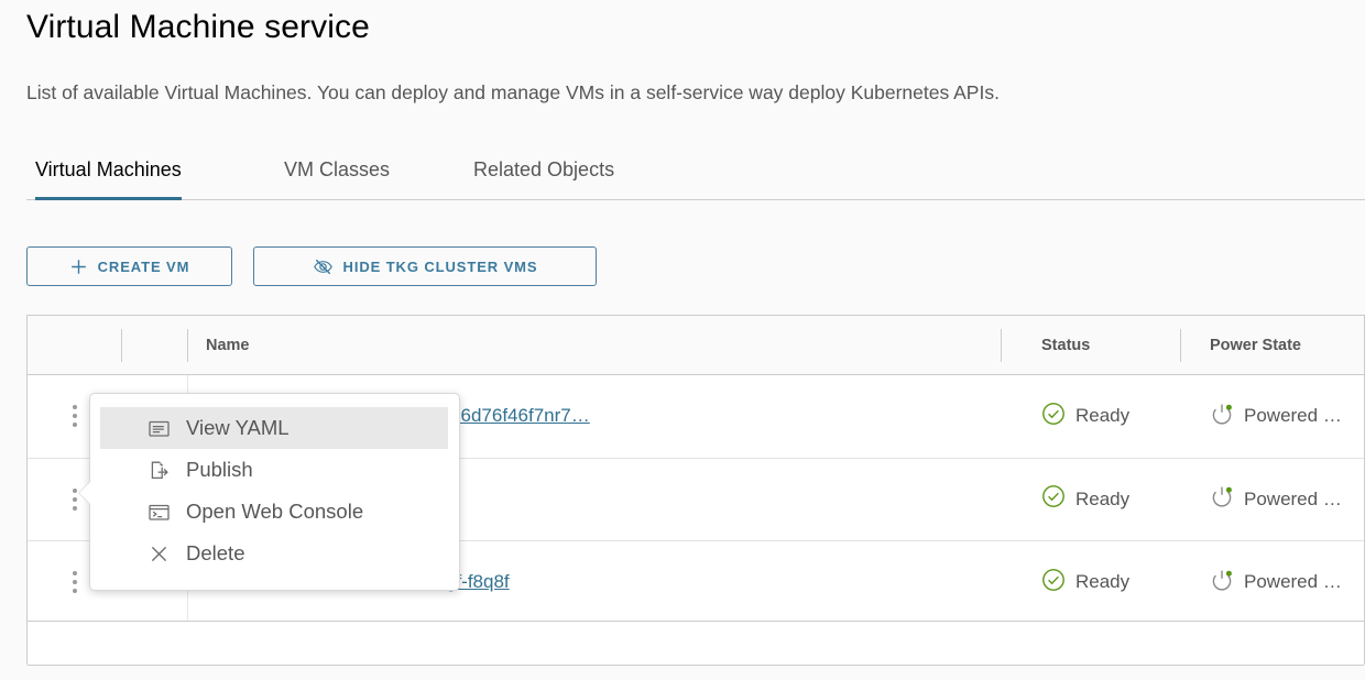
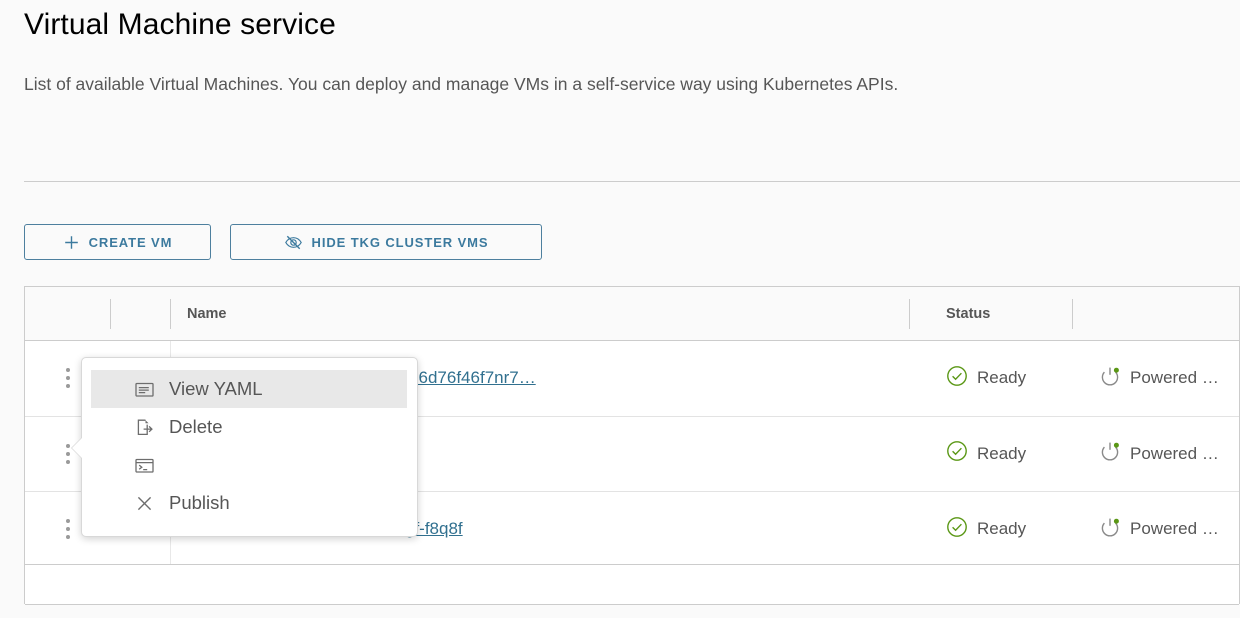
  Virtual Machine service
- List of available Virtual Machines. You can deploy and manage VMs in a self-service way deploy Kubernetes APIs.
+ List of available Virtual Machines. You can deploy and manage VMs in a self-service way using Kubernetes APIs.
- Virtual Machines
- VM Classes
- Related Objects
  CREATE VM
  HIDE TKG CLUSTER VMS
  Name
  Status
- Power State
  Ready
  Powered …
  Ready
  Powered …
  -f8q8f
  Ready
  Powered …
  View YAML
- Publish
+ Delete
- Open Web Console
- Delete
+ Publish
